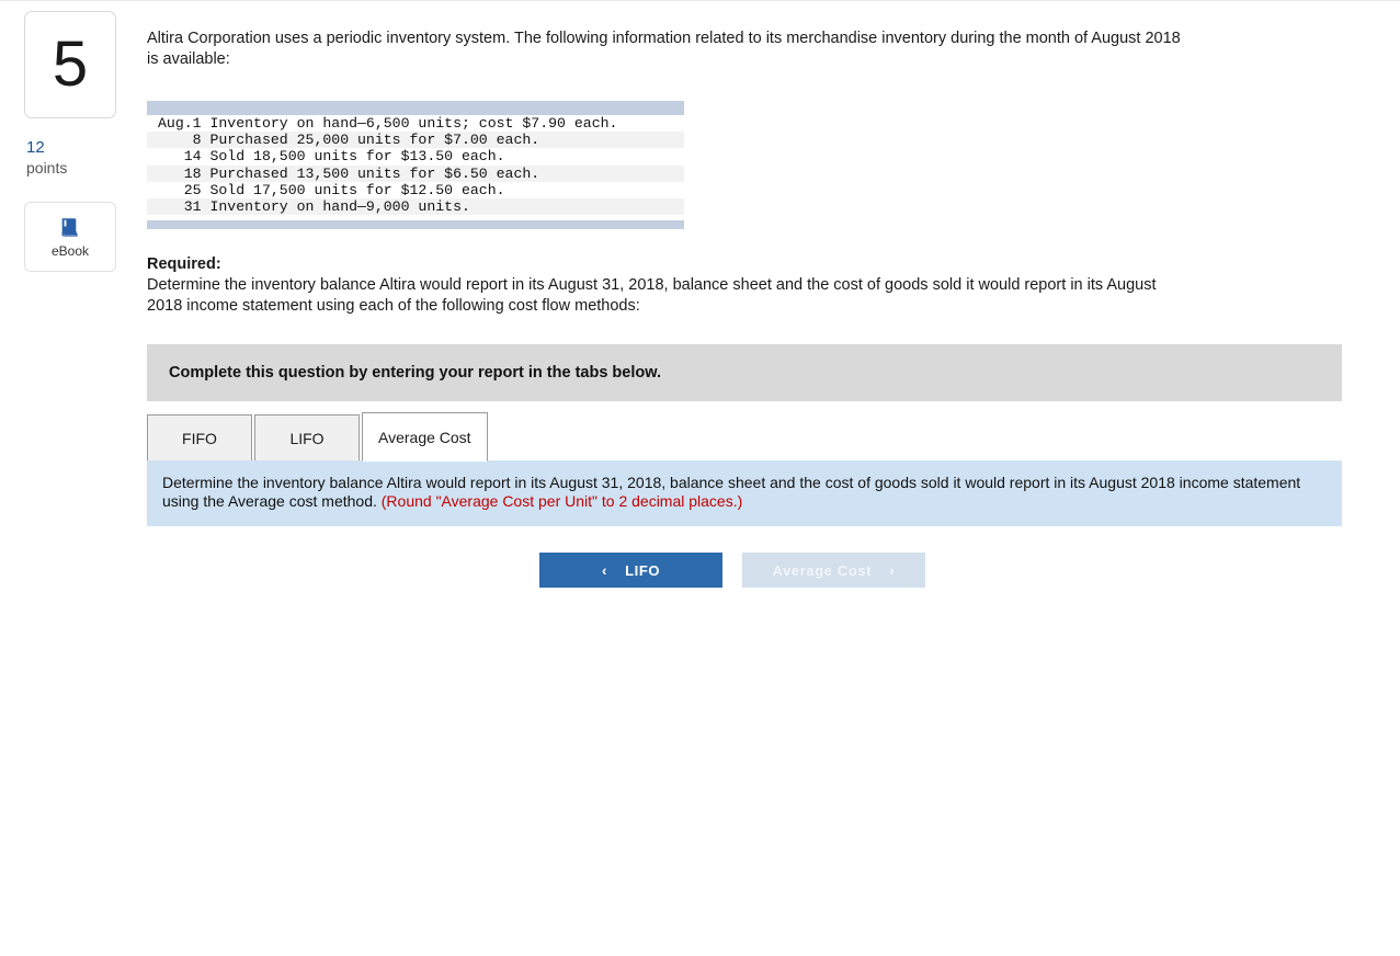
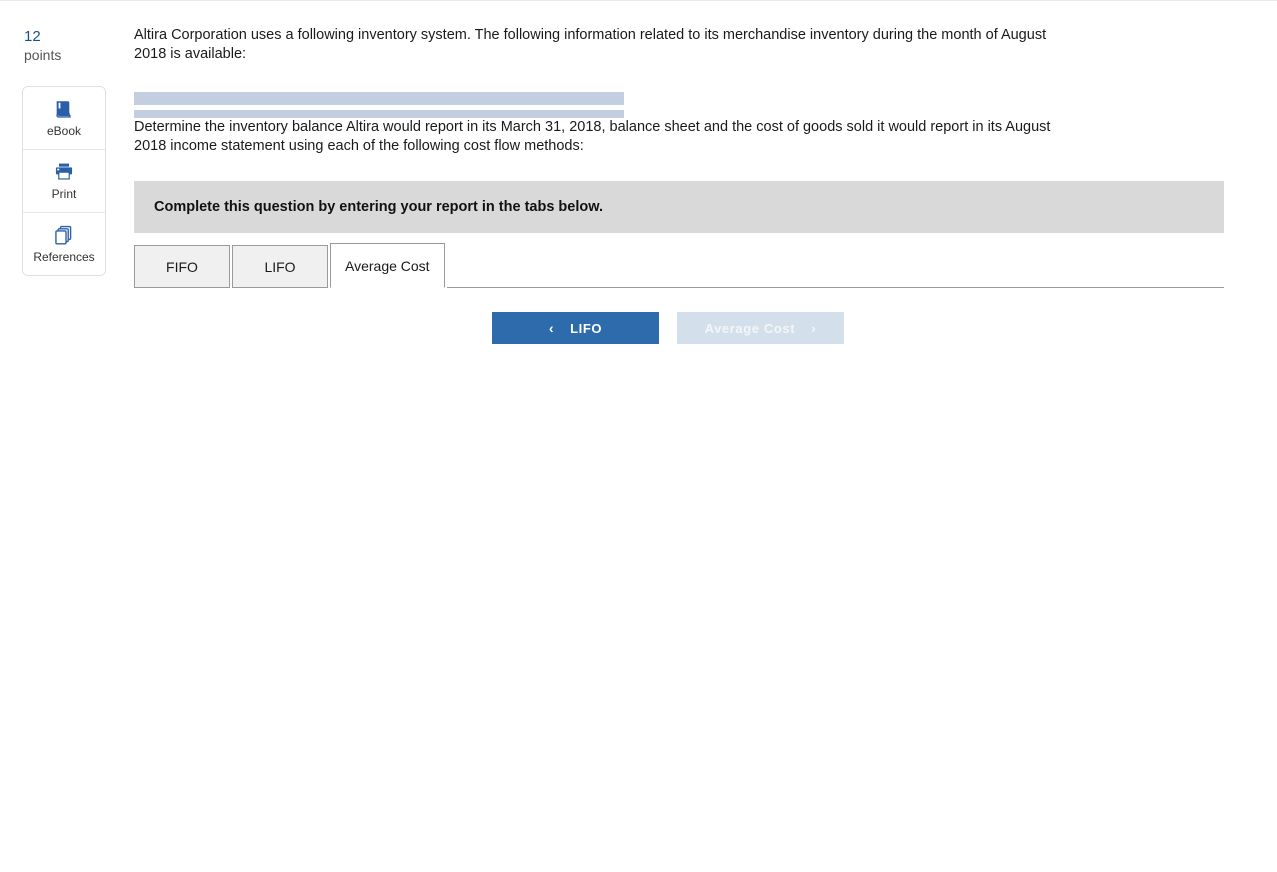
- 5
  12
  points
  eBook
+ Print
+ References
- Altira Corporation uses a periodic inventory system. The following information related to its merchandise inventory during the month of August 2018 is available:
+ Altira Corporation uses a following inventory system. The following information related to its merchandise inventory during the month of August 2018 is available:
- Aug.1 Inventory on hand—6,500 units; cost $7.90 each.
- 8 Purchased 25,000 units for $7.00 each.
- 14 Sold 18,500 units for $13.50 each.
- 18 Purchased 13,500 units for $6.50 each.
- 25 Sold 17,500 units for $12.50 each.
- 31 Inventory on hand—9,000 units.
- Required:
- Determine the inventory balance Altira would report in its August 31, 2018, balance sheet and the cost of goods sold it would report in its August 2018 income statement using each of the following cost flow methods:
+ Determine the inventory balance Altira would report in its March 31, 2018, balance sheet and the cost of goods sold it would report in its August 2018 income statement using each of the following cost flow methods:
  Complete this question by entering your report in the tabs below.
  FIFO
  LIFO
  Average Cost
- Determine the inventory balance Altira would report in its August 31, 2018, balance sheet and the cost of goods sold it would report in its August 2018 income statement using the Average cost method. (Round "Average Cost per Unit" to 2 decimal places.)
  ‹
  LIFO
  Average Cost
  ›
